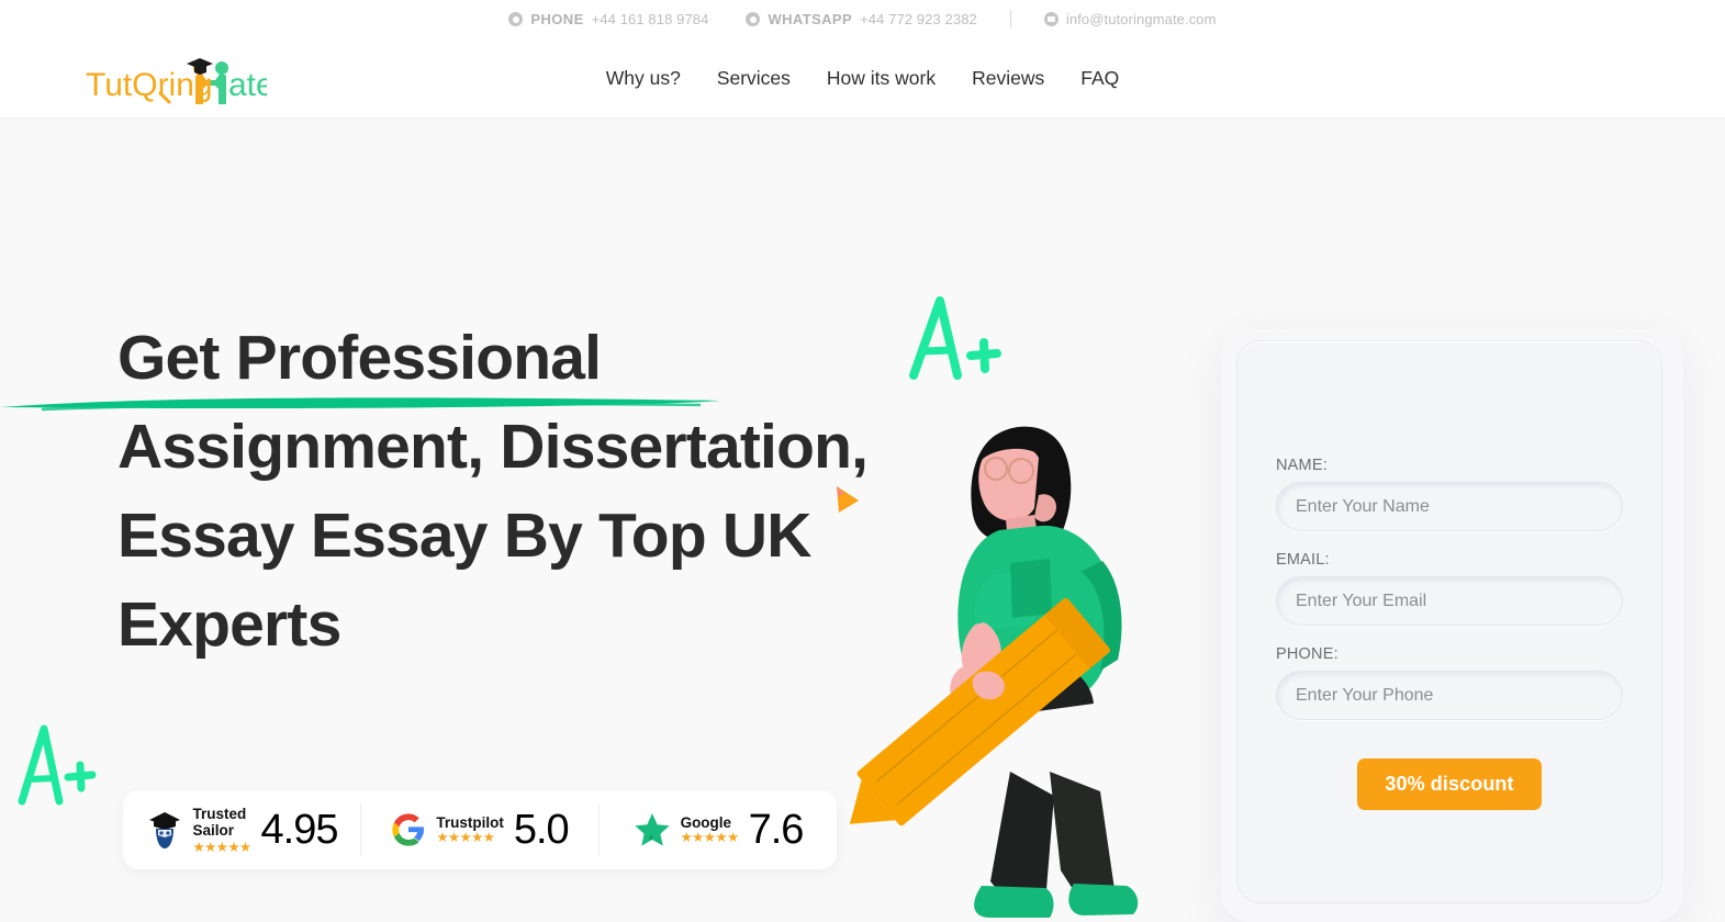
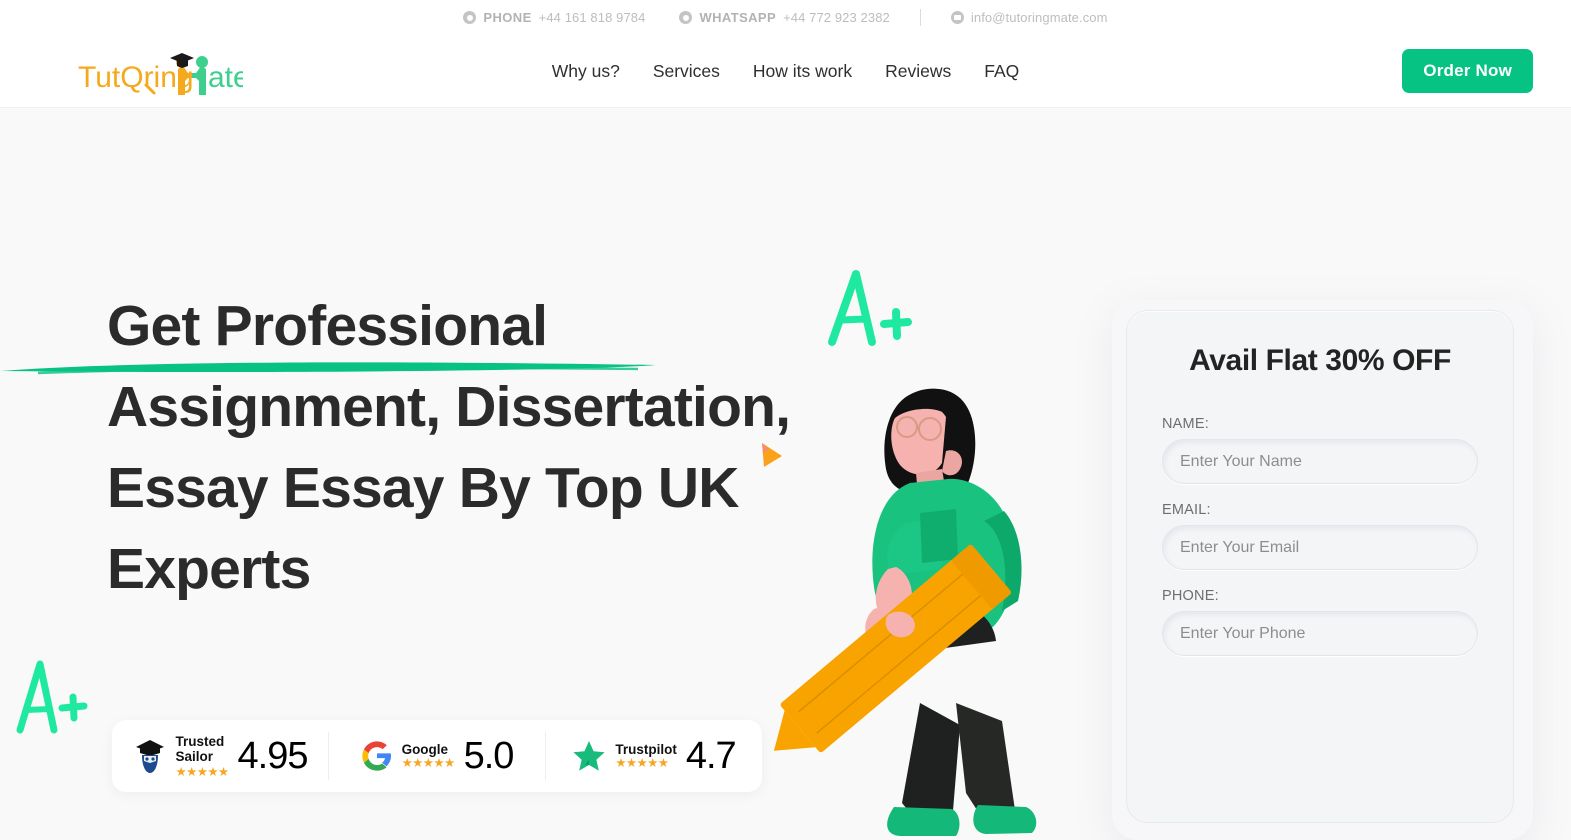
  PHONE
  +44 161 818 9784
  WHATSAPP
  +44 772 923 2382
  info@tutoringmate.com
  TutQrin
  ate
  Why us?
  Services
  How its work
  Reviews
  FAQ
+ Order Now
  Get Professional Assignment, Dissertation, Essay Essay By Top UK Experts
  Trusted
  Sailor
  ★★★★★
  4.95
- Trustpilot
+ Google
  ★★★★★
  5.0
- Google
+ Trustpilot
  ★★★★★
- 7.6
+ 4.7
+ Avail Flat 30% OFF
  NAME:
  Enter Your Name
  EMAIL:
  Enter Your Email
  PHONE:
  Enter Your Phone
- 30% discount
